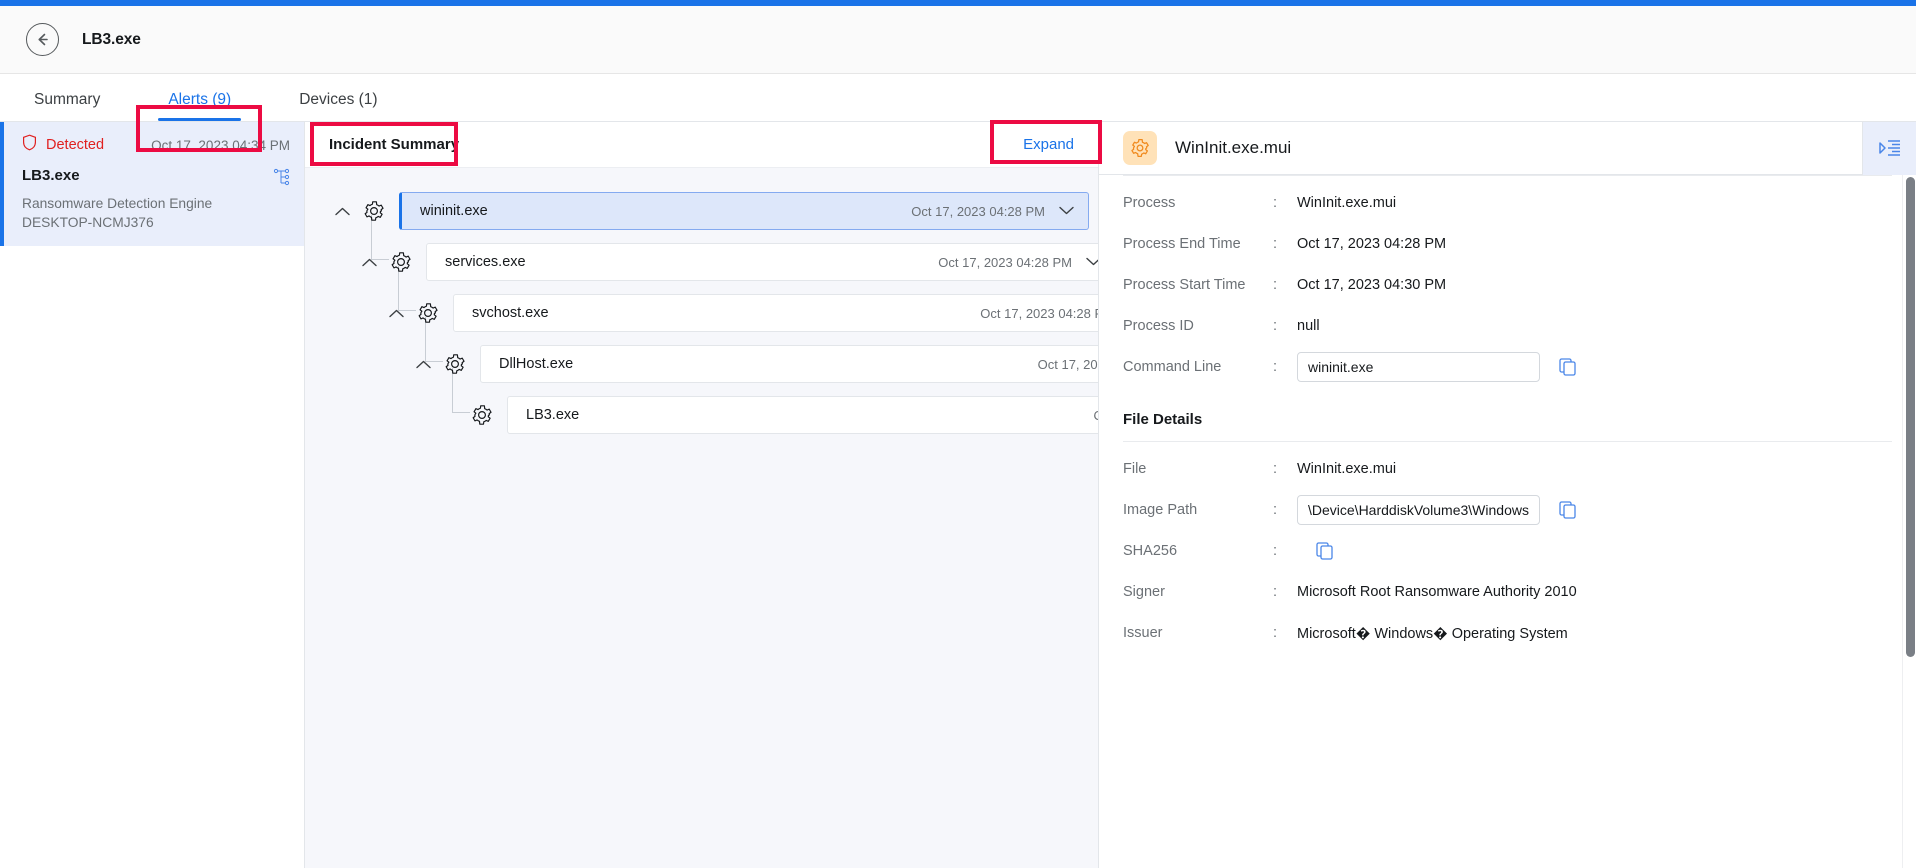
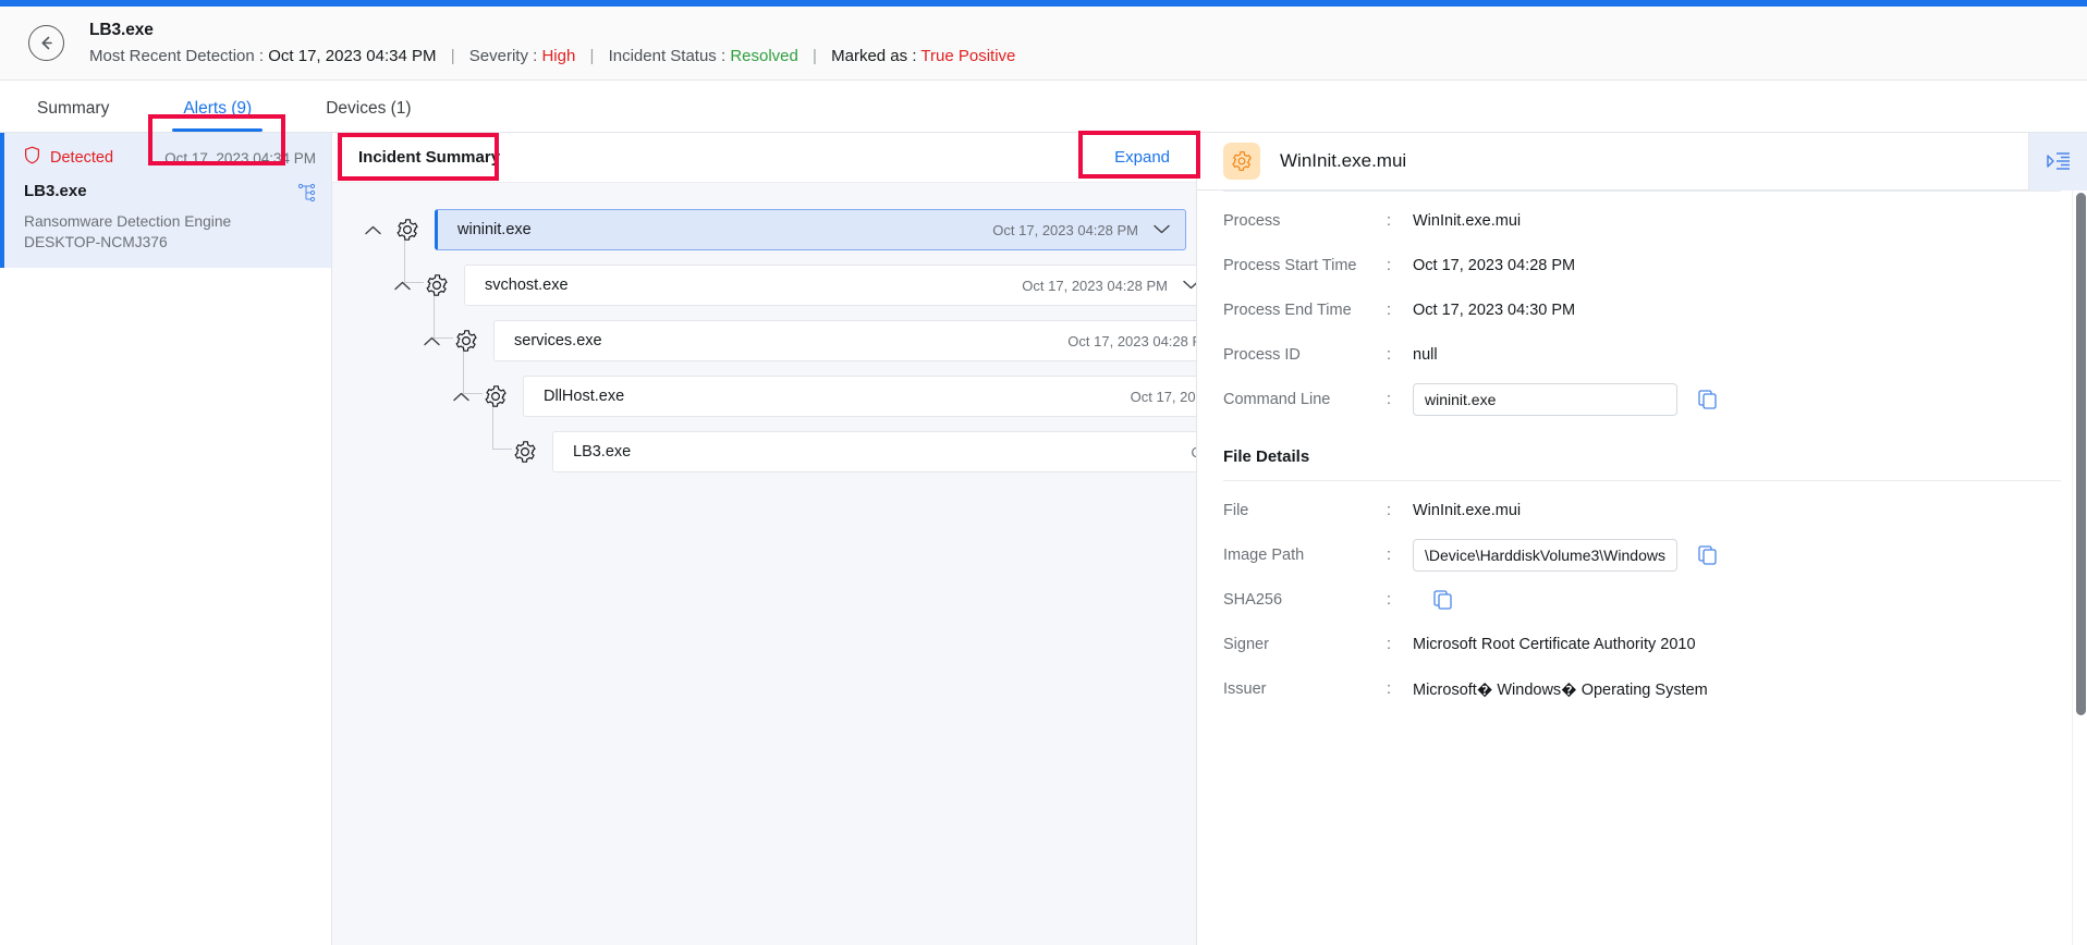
  LB3.exe
+ Most Recent Detection : Oct 17, 2023 04:34 PM | Severity : High | Incident Status : Resolved | Marked as : True Positive
  Summary
  Alerts (9)
  Devices (1)
  Detected
  Oct 17, 2023 04:34 PM
  LB3.exe
  Ransomware Detection Engine
  DESKTOP-NCMJ376
  Incident Summary
  Expand
  wininit.exe
  Oct 17, 2023 04:28 PM
- services.exe
+ svchost.exe
  Oct 17, 2023 04:28 PM
- svchost.exe
+ services.exe
  Oct 17, 2023 04:28
  DllHost.exe
  LB3.exe
  WinInit.exe.mui
  Process
  :
  WinInit.exe.mui
- Process End Time
+ Process Start Time
  :
  Oct 17, 2023 04:28 PM
- Process Start Time
+ Process End Time
  :
  Oct 17, 2023 04:30 PM
  Process ID
  :
  null
  Command Line
  :
  wininit.exe
  File Details
  File
  :
  WinInit.exe.mui
  Image Path
  :
  \Device\HarddiskVolume3\Windows
  SHA256
  :
  Signer
  :
- Microsoft Root Ransomware Authority 2010
+ Microsoft Root Certificate Authority 2010
  Issuer
  :
  Microsoft� Windows� Operating System
